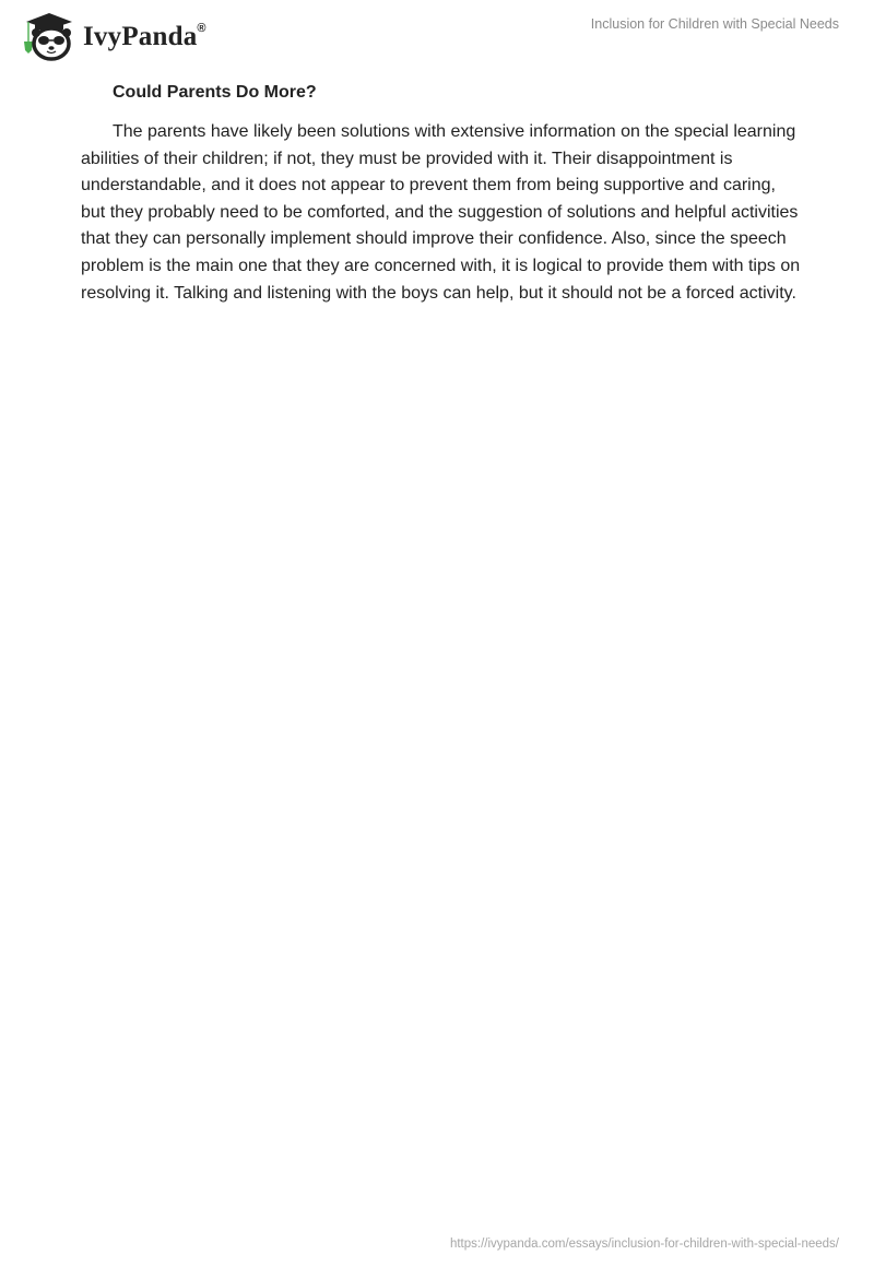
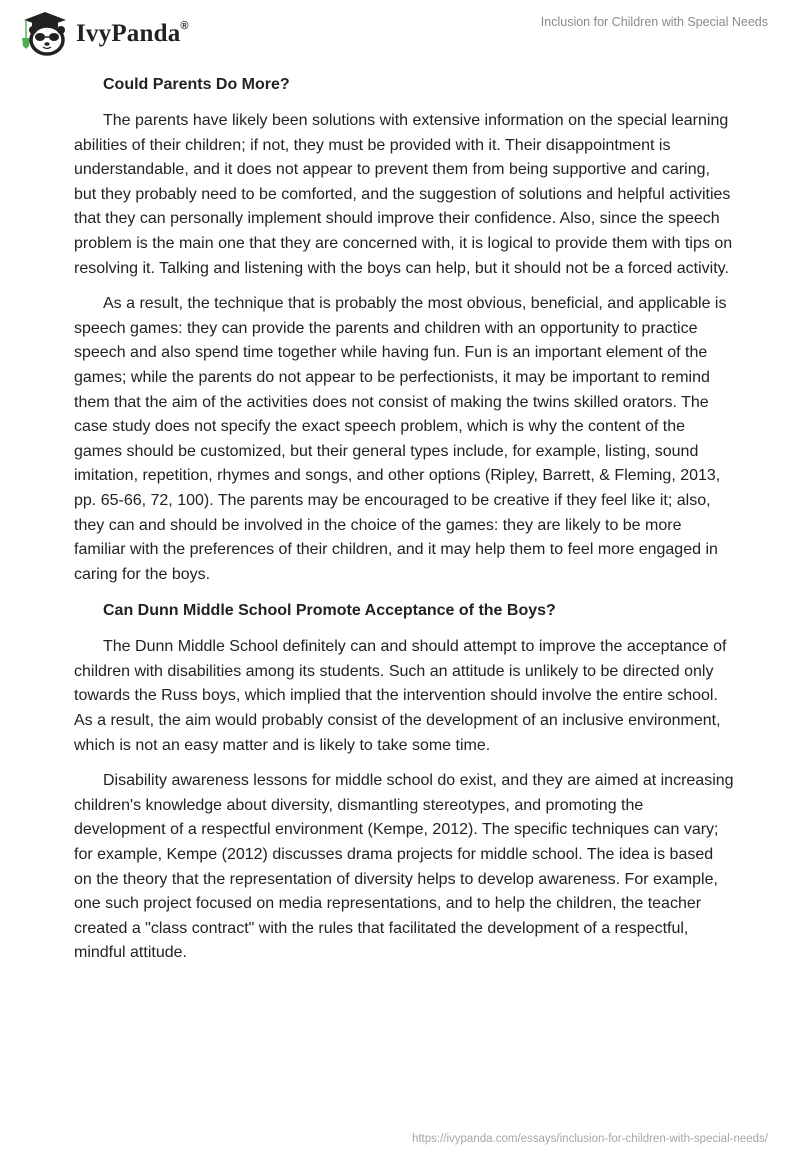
  IvyPanda®
  Inclusion for Children with Special Needs
  Could Parents Do More?
  The parents have likely been solutions with extensive information on the special learning abilities of their children; if not, they must be provided with it. Their disappointment is understandable, and it does not appear to prevent them from being supportive and caring, but they probably need to be comforted, and the suggestion of solutions and helpful activities that they can personally implement should improve their confidence. Also, since the speech problem is the main one that they are concerned with, it is logical to provide them with tips on resolving it. Talking and listening with the boys can help, but it should not be a forced activity.
+ As a result, the technique that is probably the most obvious, beneficial, and applicable is speech games: they can provide the parents and children with an opportunity to practice speech and also spend time together while having fun. Fun is an important element of the games; while the parents do not appear to be perfectionists, it may be important to remind them that the aim of the activities does not consist of making the twins skilled orators. The case study does not specify the exact speech problem, which is why the content of the games should be customized, but their general types include, for example, listing, sound imitation, repetition, rhymes and songs, and other options (Ripley, Barrett, & Fleming, 2013, pp. 65-66, 72, 100). The parents may be encouraged to be creative if they feel like it; also, they can and should be involved in the choice of the games: they are likely to be more familiar with the preferences of their children, and it may help them to feel more engaged in caring for the boys.
+ Can Dunn Middle School Promote Acceptance of the Boys?
+ The Dunn Middle School definitely can and should attempt to improve the acceptance of children with disabilities among its students. Such an attitude is unlikely to be directed only towards the Russ boys, which implied that the intervention should involve the entire school. As a result, the aim would probably consist of the development of an inclusive environment, which is not an easy matter and is likely to take some time.
+ Disability awareness lessons for middle school do exist, and they are aimed at increasing children's knowledge about diversity, dismantling stereotypes, and promoting the development of a respectful environment (Kempe, 2012). The specific techniques can vary; for example, Kempe (2012) discusses drama projects for middle school. The idea is based on the theory that the representation of diversity helps to develop awareness. For example, one such project focused on media representations, and to help the children, the teacher created a "class contract" with the rules that facilitated the development of a respectful, mindful attitude.
  https://ivypanda.com/essays/inclusion-for-children-with-special-needs/
